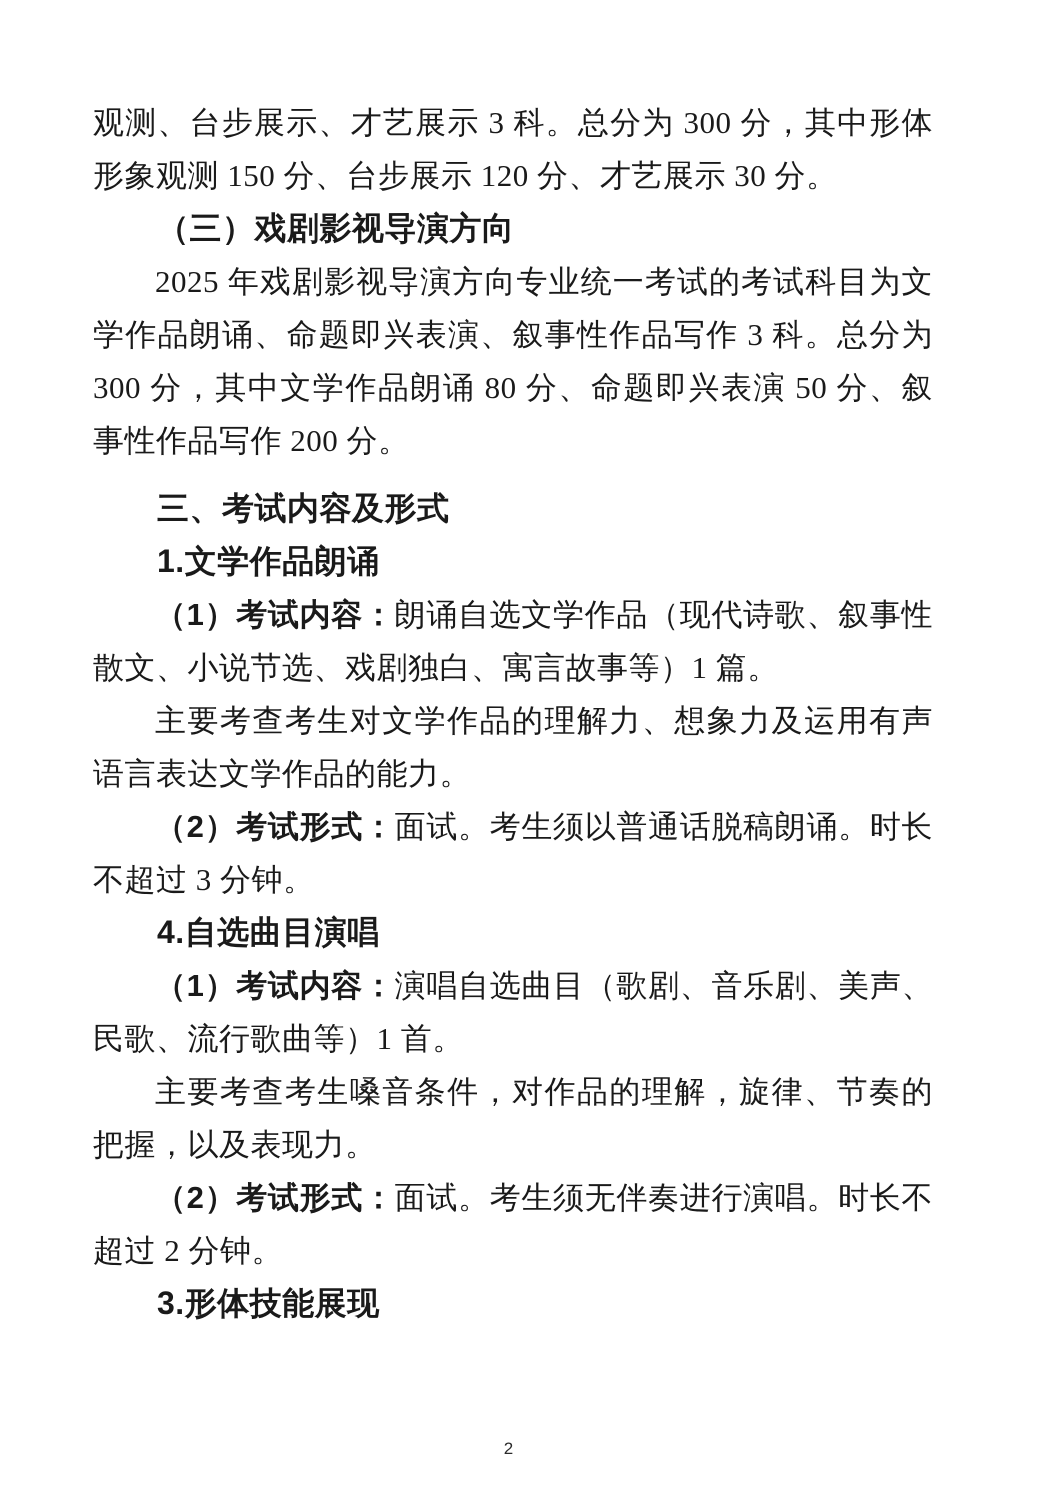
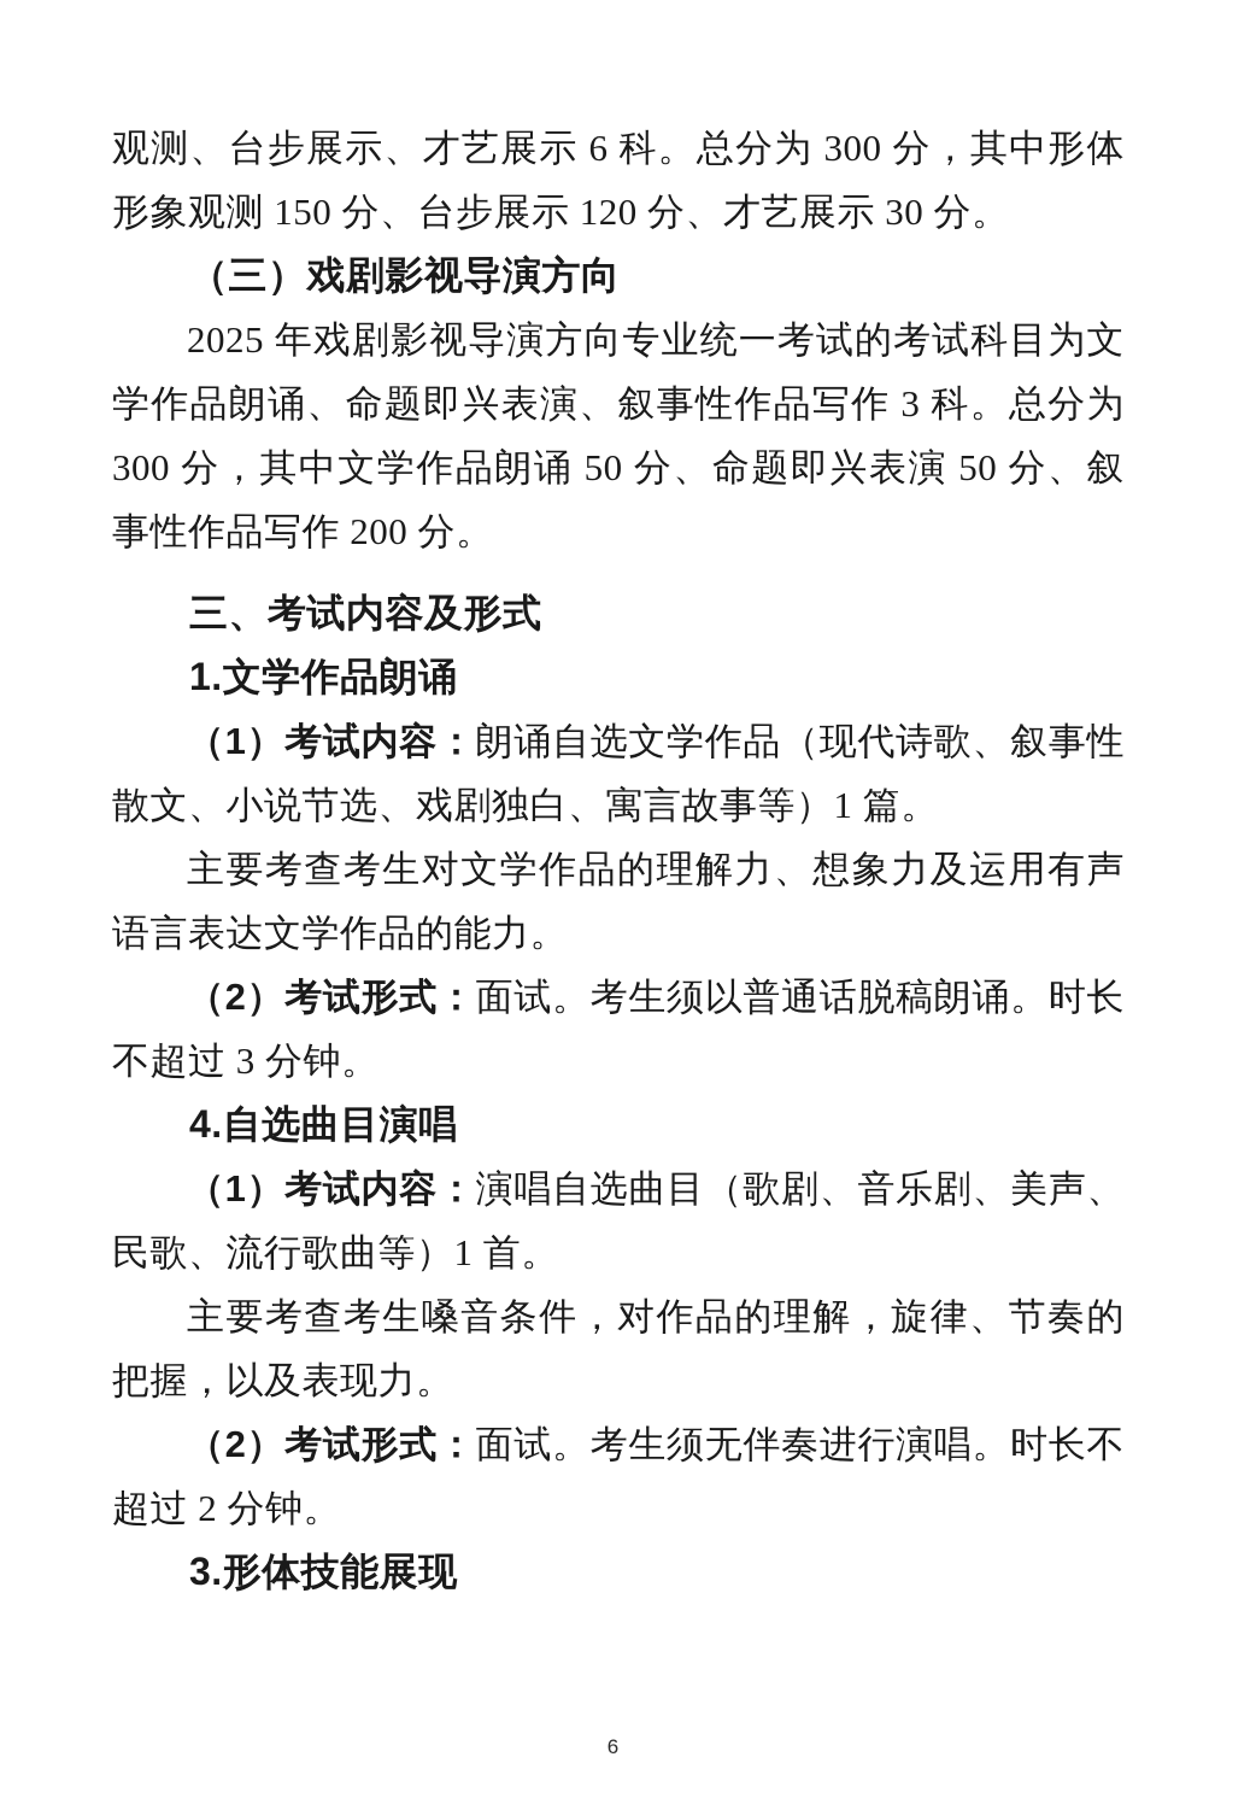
- 观测、台步展示、才艺展示 3 科。总分为 300 分，其中形体形象观测 150 分、台步展示 120 分、才艺展示 30 分。
+ 观测、台步展示、才艺展示 6 科。总分为 300 分，其中形体形象观测 150 分、台步展示 120 分、才艺展示 30 分。
  （三）戏剧影视导演方向
- 2025 年戏剧影视导演方向专业统一考试的考试科目为文学作品朗诵、命题即兴表演、叙事性作品写作 3 科。总分为 300 分，其中文学作品朗诵 80 分、命题即兴表演 50 分、叙事性作品写作 200 分。
+ 2025 年戏剧影视导演方向专业统一考试的考试科目为文学作品朗诵、命题即兴表演、叙事性作品写作 3 科。总分为 300 分，其中文学作品朗诵 50 分、命题即兴表演 50 分、叙事性作品写作 200 分。
  三、考试内容及形式
  1.文学作品朗诵
  （1）考试内容：朗诵自选文学作品（现代诗歌、叙事性散文、小说节选、戏剧独白、寓言故事等）1 篇。
  主要考查考生对文学作品的理解力、想象力及运用有声语言表达文学作品的能力。
  （2）考试形式：面试。考生须以普通话脱稿朗诵。时长不超过 3 分钟。
  4.自选曲目演唱
  （1）考试内容：演唱自选曲目（歌剧、音乐剧、美声、民歌、流行歌曲等）1 首。
  主要考查考生嗓音条件，对作品的理解，旋律、节奏的把握，以及表现力。
  （2）考试形式：面试。考生须无伴奏进行演唱。时长不超过 2 分钟。
  3.形体技能展现
- 2
+ 6
